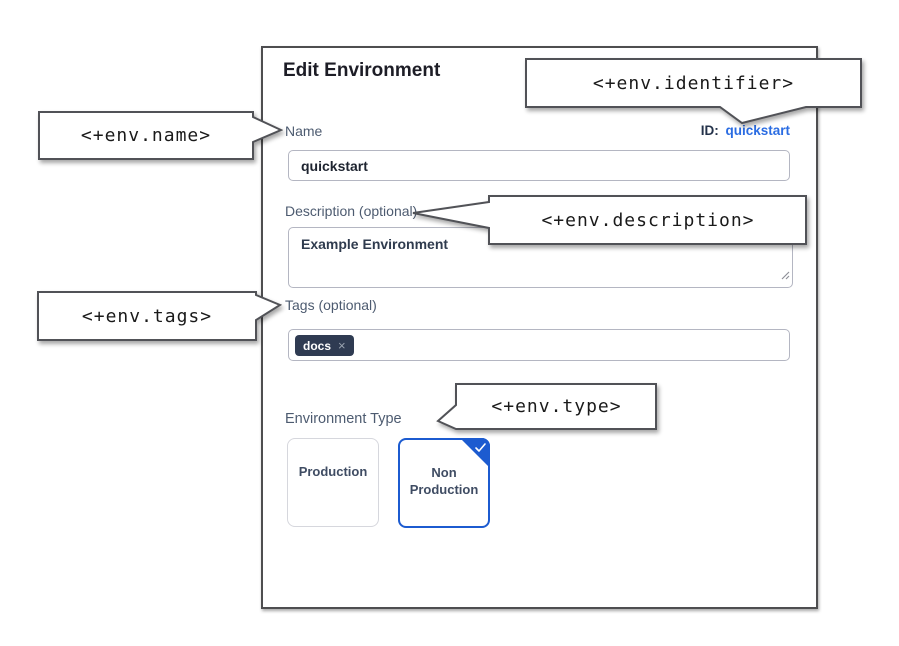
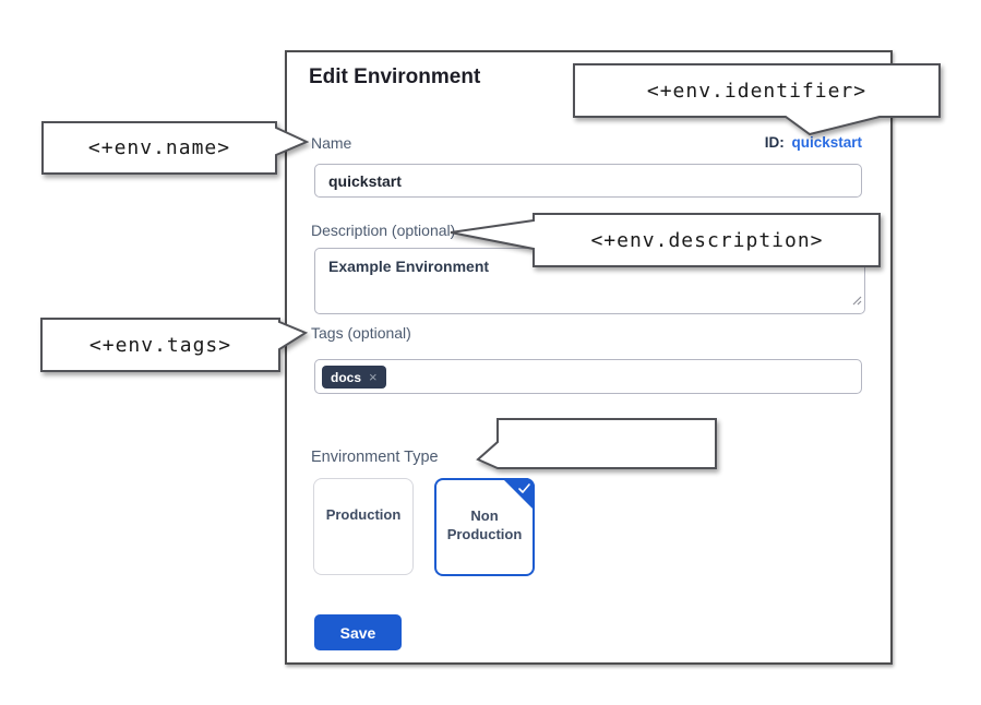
  Edit Environment
  Name
  ID: quickstart
  quickstart
  Description (optional)
  Example Environment
  Tags (optional)
  docs
  ×
  Environment Type
  Production
  Non Production
+ Save
  <+env.identifier>
  <+env.name>
  <+env.description>
  <+env.tags>
- <+env.type>
